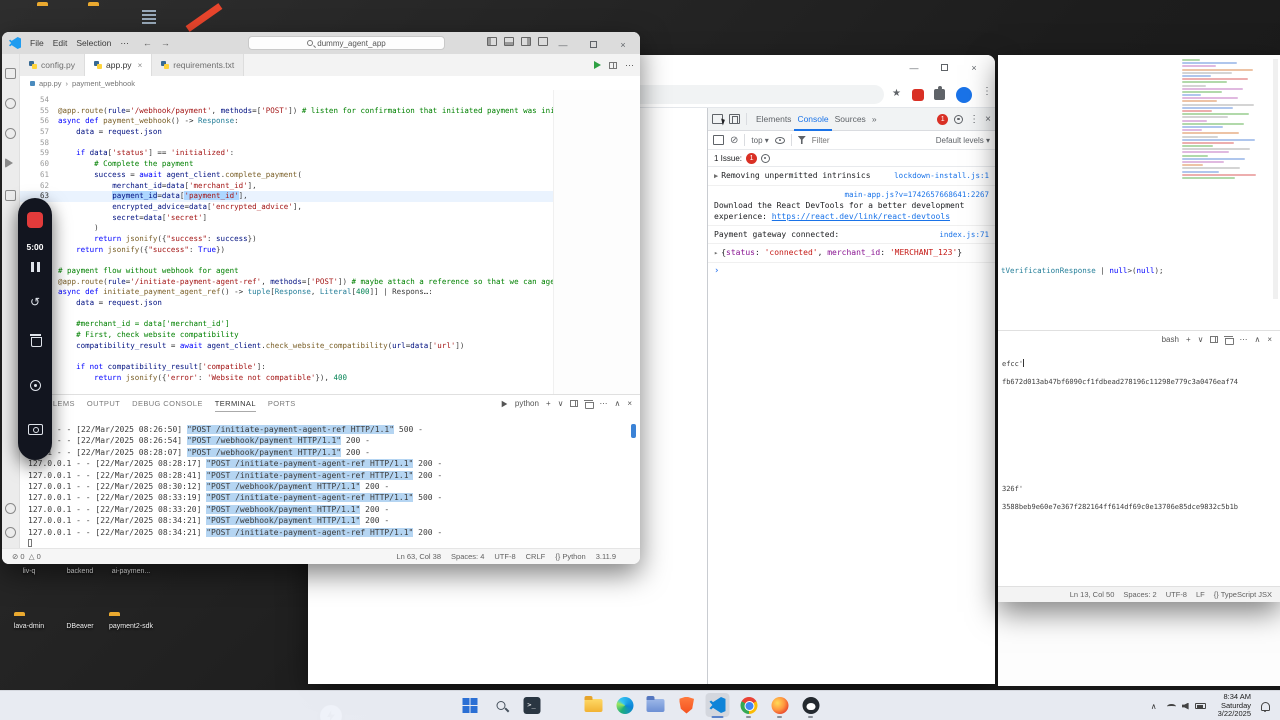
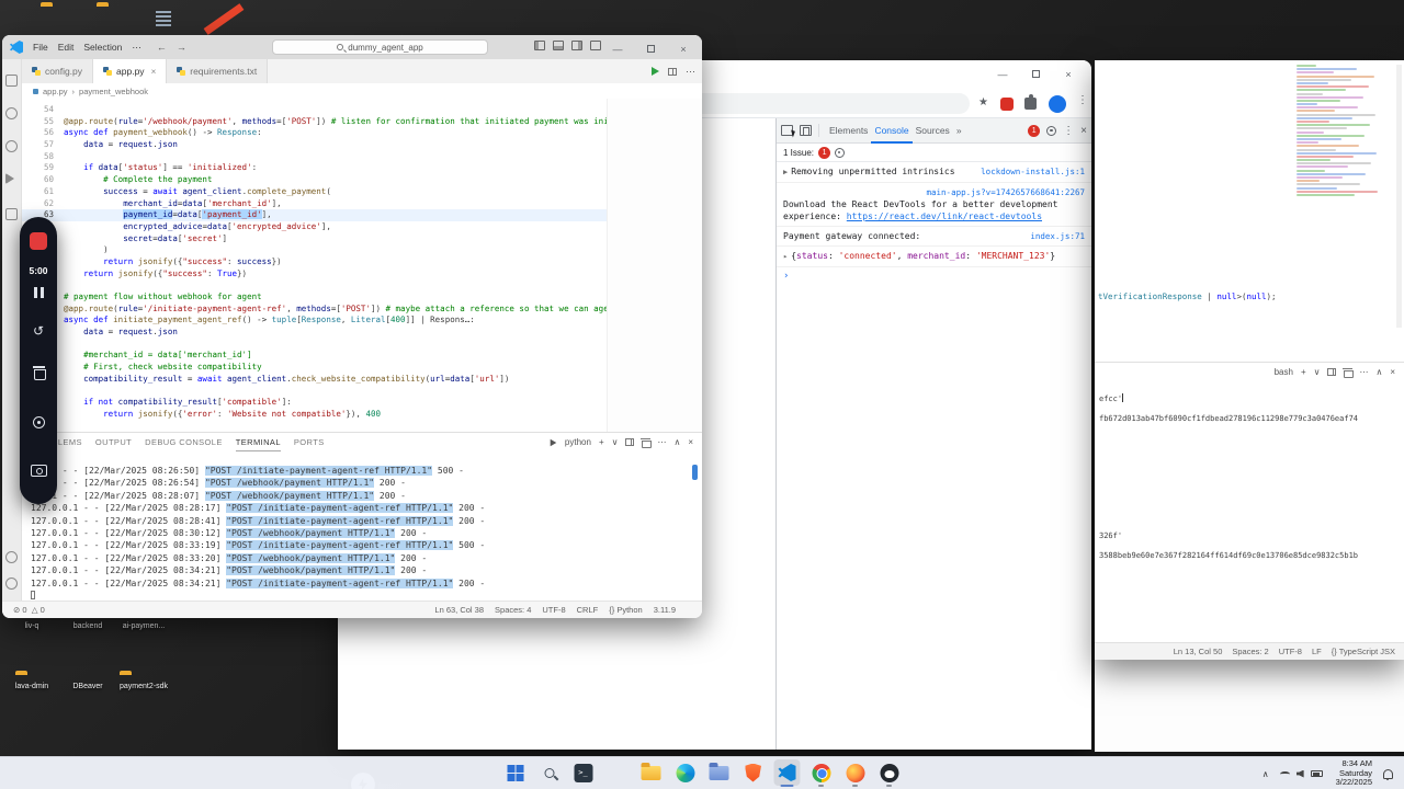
  —
  ×
  ★
  ⋮
  Elements
  Console
  Sources
  »
  ⋮
  ×
- ⊘
- top ▾
- Filter
- Default levels ▾
  1 Issue:
  lockdown-install.js:1
  ▶ Removing unpermitted intrinsics
  main-app.js?v=1742657668641:2267
  Download the React DevTools for a better development experience: https://react.dev/link/react-devtools
  index.js:71
  Payment gateway connected:
  ▸ {status: 'connected', merchant_id: 'MERCHANT_123'}
  ›
  tVerificationResponse | null>(null);
  bash
  +
  ∨
  ⋯
  ∧
  ×
  efcc'
  fb672d013ab47bf6090cf1fdbead278196c11298e779c3a0476eaf74
  326f'
  3588beb9e60e7e367f282164ff614df69c0e13706e85dce9832c5b1b
  Ln 13, Col 50
  Spaces: 2
  UTF-8
  LF
  {} TypeScript JSX
  File
  Edit
  Selection
  ⋯
  ←
  →
  dummy_agent_app
  —
  ×
  config.py
  app.py
  ×
  requirements.txt
  ⋯
  app.py
  ›
  payment_webhook
  54
  55
  @app.route(rule='/webhook/payment', methods=['POST']) # listen for confirmation that initiated payment was in
  56
  async def payment_webhook() -> Response:
  57
  data = request.json
  58
  59
  if data['status'] == 'initialized':
  60
  # Complete the payment
  61
  success = await agent_client.complete_payment(
  62
  merchant_id=data['merchant_id'],
  63
  payment_id=data['payment_id'],
  encrypted_advice=data['encrypted_advice'],
  secret=data['secret']
  )
  return jsonify({"success": success})
  return jsonify({"success": True})
  # payment flow without webhook for agent
  @app.route(rule='/initiate-payment-agent-ref', methods=['POST']) # maybe attach a reference so that we can ag
  async def initiate_payment_agent_ref() -> tuple[Response, Literal[400]] | Respons…:
  data = request.json
  #merchant_id = data['merchant_id']
  # First, check website compatibility
  compatibility_result = await agent_client.check_website_compatibility(url=data['url'])
  if not compatibility_result['compatible']:
  return jsonify({'error': 'Website not compatible'}), 400
  OUTPUT
  DEBUG CONSOLE
  TERMINAL
  PORTS
  python
  +
  ∨
  ⋯
  ∧
  ×
  - - [22/Mar/2025 08:26:50] "POST /initiate-payment-agent-ref HTTP/1.1" 500 -
  - - [22/Mar/2025 08:26:54] "POST /webhook/payment HTTP/1.1" 200 -
  1 - - [22/Mar/2025 08:28:07] "POST /webhook/payment HTTP/1.1" 200 -
  127.0.0.1 - - [22/Mar/2025 08:28:17] "POST /initiate-payment-agent-ref HTTP/1.1" 200 -
  127.0.0.1 - - [22/Mar/2025 08:28:41] "POST /initiate-payment-agent-ref HTTP/1.1" 200 -
  127.0.0.1 - - [22/Mar/2025 08:30:12] "POST /webhook/payment HTTP/1.1" 200 -
  127.0.0.1 - - [22/Mar/2025 08:33:19] "POST /initiate-payment-agent-ref HTTP/1.1" 500 -
  127.0.0.1 - - [22/Mar/2025 08:33:20] "POST /webhook/payment HTTP/1.1" 200 -
  127.0.0.1 - - [22/Mar/2025 08:34:21] "POST /webhook/payment HTTP/1.1" 200 -
  127.0.0.1 - - [22/Mar/2025 08:34:21] "POST /initiate-payment-agent-ref HTTP/1.1" 200 -
  ⊘ 0 △ 0
  Ln 63, Col 38
  Spaces: 4
  UTF-8
  CRLF
  {} Python
  3.11.9
  5:00
  ↺
  >_
  ∧
  8:34 AM
  Saturday
  3/22/2025
